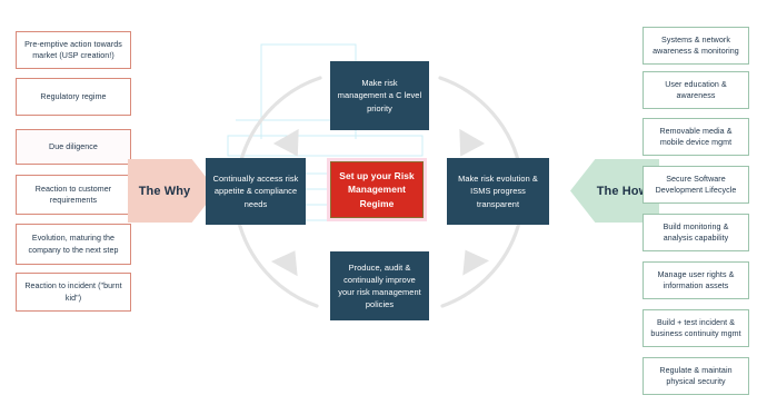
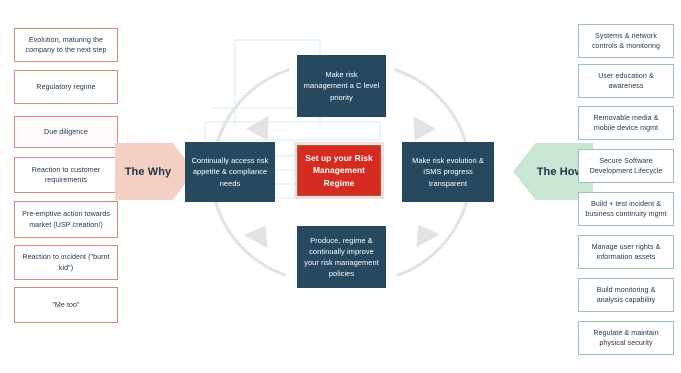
- Pre-emptive action towards market (USP creation!)
+ Evolution, maturing the company to the next step
  Regulatory regime
  Due diligence
  Reaction to customer requirements
- Evolution, maturing the company to the next step
+ Pre-emptive action towards market (USP creation!)
+ "Me too"
  The Why
  The Ho
  Make risk management a C level priority
  Make risk evolution & ISMS progress transparent
- Produce, audit & continually improve your risk management policies
+ Produce, regime & continually improve your risk management policies
  Continually access risk appetite & compliance needs
  Set up your Risk Management Regime
- Systems & network awareness & monitoring
+ Systems & network controls & monitoring
  User education & awareness
  Removable media & mobile device mgmt
  Secure Software Development Lifecycle
- Build monitoring & analysis capability
+ Build + test incident & business continuity mgmt
  Manage user rights & information assets
- Build + test incident & business continuity mgmt
+ Build monitoring & analysis capability
  Regulate & maintain physical security
